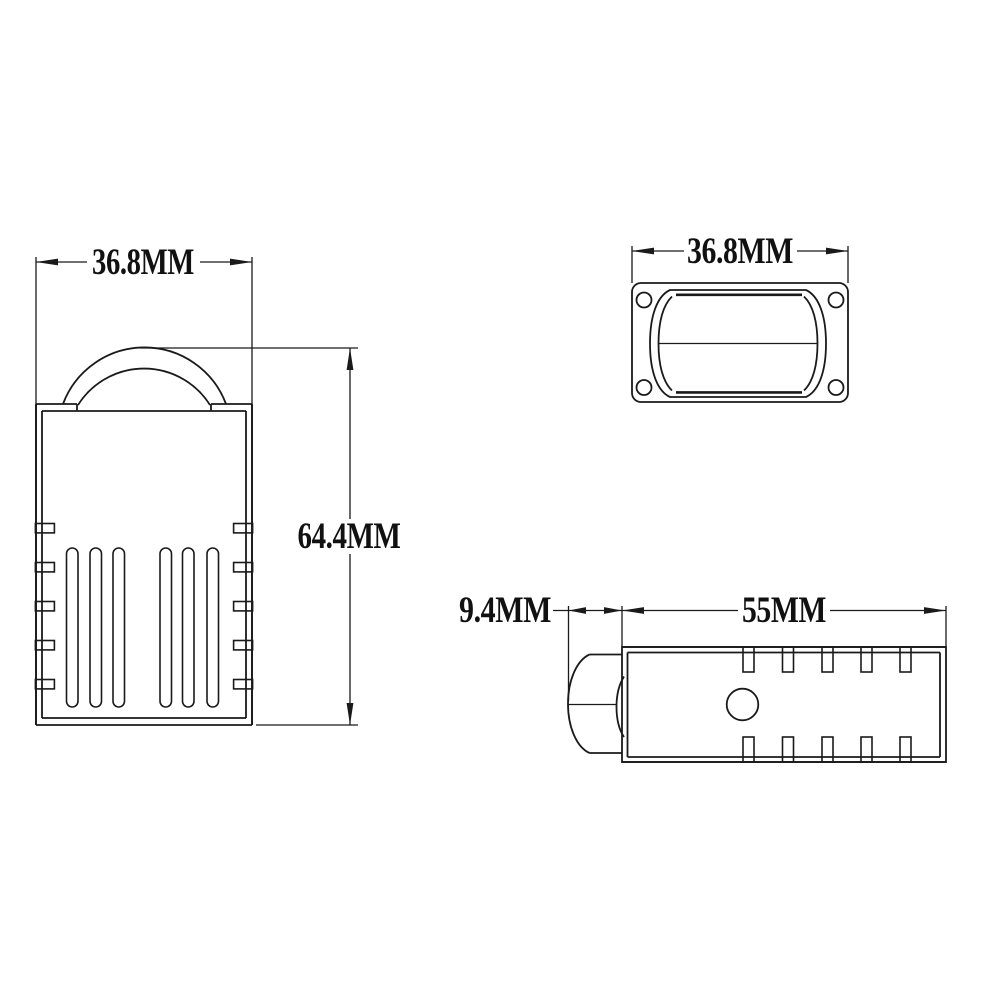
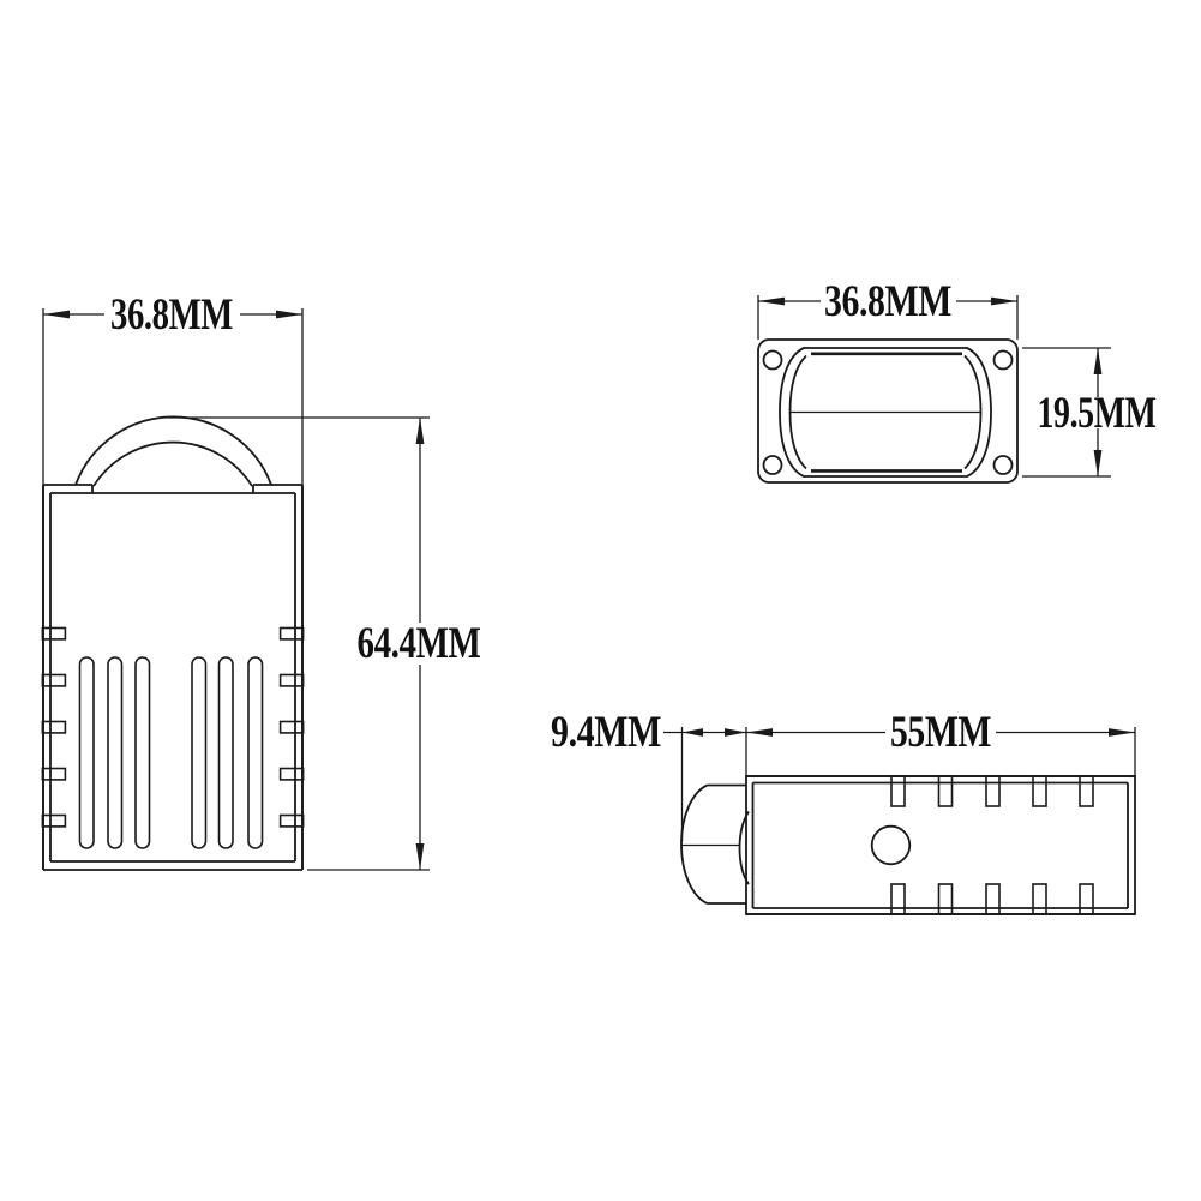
  36.8MM
  64.4MM
  36.8MM
+ 19.5MM
  9.4MM
  55MM
